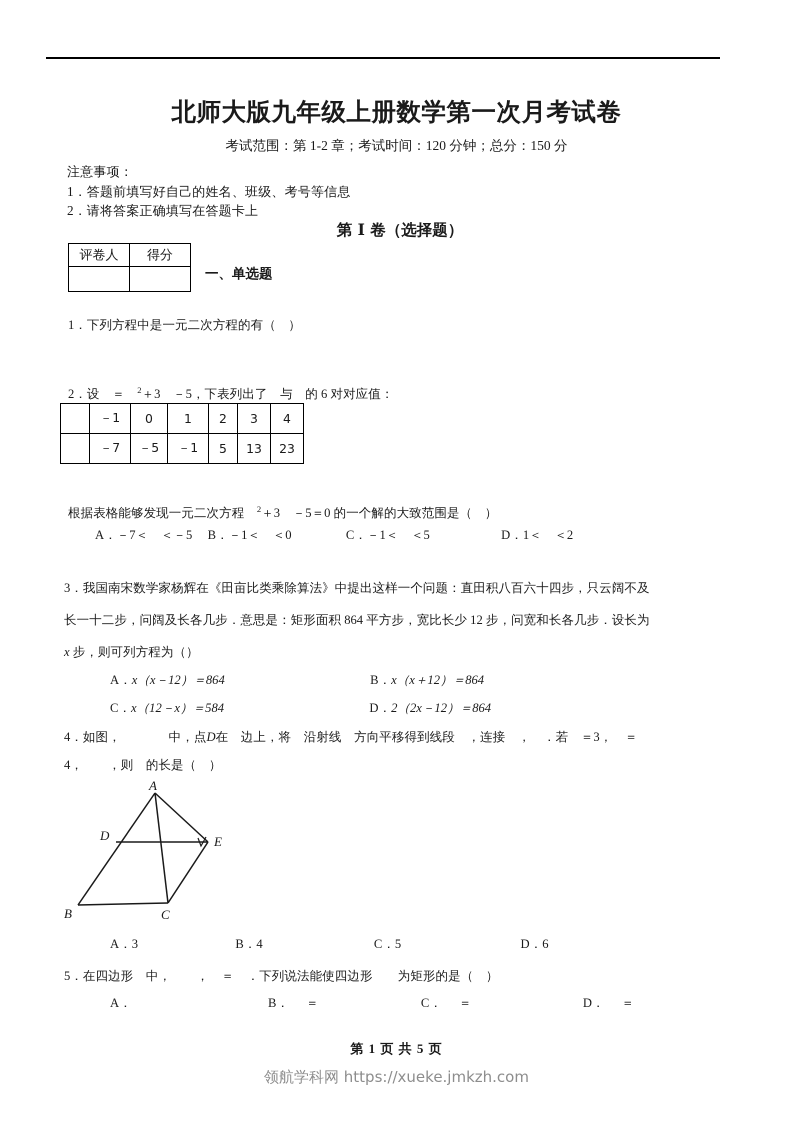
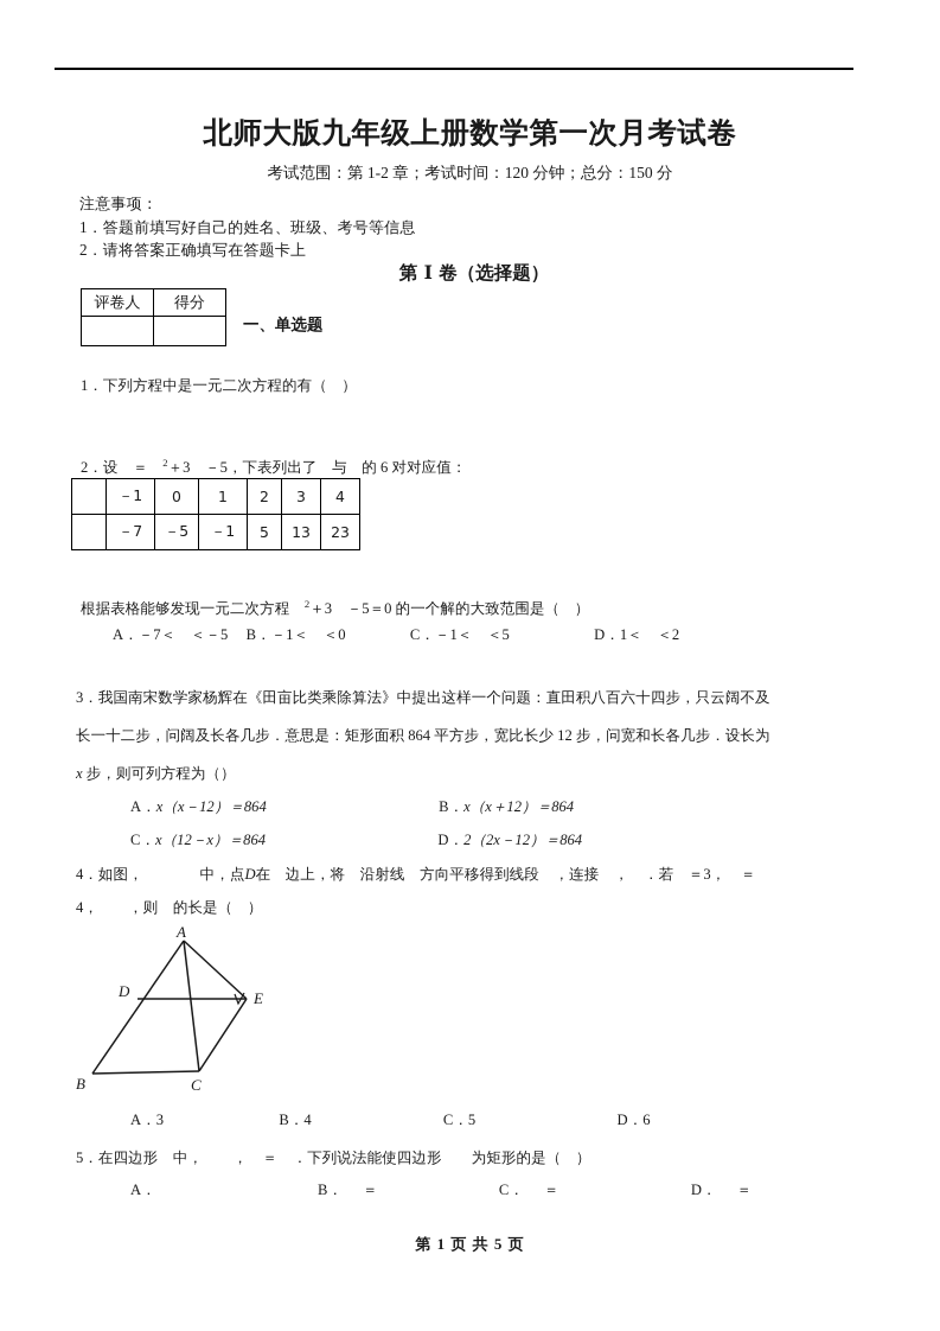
  北师大版九年级上册数学第一次月考试卷
  考试范围：第 1-2 章；考试时间：120 分钟；总分：150 分
  注意事项：
  1．答题前填写好自己的姓名、班级、考号等信息
  2．请将答案正确填写在答题卡上
  第 I 卷（选择题）
  评卷人	得分
  一、单选题
  1．下列方程中是一元二次方程的有（ ）
  2．设 ＝ 2＋3 －5，下表列出了 与 的 6 对对应值：
  	－1	0	1	2	3	4
  	－7	－5	－1	5	13	23
  根据表格能够发现一元二次方程 2＋3 －5＝0 的一个解的大致范围是（ ）
  A．－7＜ ＜－5 B．－1＜ ＜0 C．－1＜ ＜5 D．1＜ ＜2
  3．我国南宋数学家杨辉在《田亩比类乘除算法》中提出这样一个问题：直田积八百六十四步，只云阔不及
  长一十二步，问阔及长各几步．意思是：矩形面积 864 平方步，宽比长少 12 步，问宽和长各几步．设长为
  x 步，则可列方程为（）
  A．x（x－12）＝864 B．x（x＋12）＝864
- C．x（12－x）＝584 D．2（2x－12）＝864
+ C．x（12－x）＝864 D．2（2x－12）＝864
  4．如图， 中，点D在 边上，将 沿射线 方向平移得到线段 ，连接 ， ．若 ＝3， ＝
  4， ，则 的长是（ ）
  A
  B
  C
  D
  E
  A．3 B．4 C．5 D．6
  5．在四边形 中， ， ＝ ．下列说法能使四边形 为矩形的是（ ）
  A． B． ＝ C． ＝ D． ＝
  第 1 页 共 5 页
- 领航学科网 https://xueke.jmkzh.com
